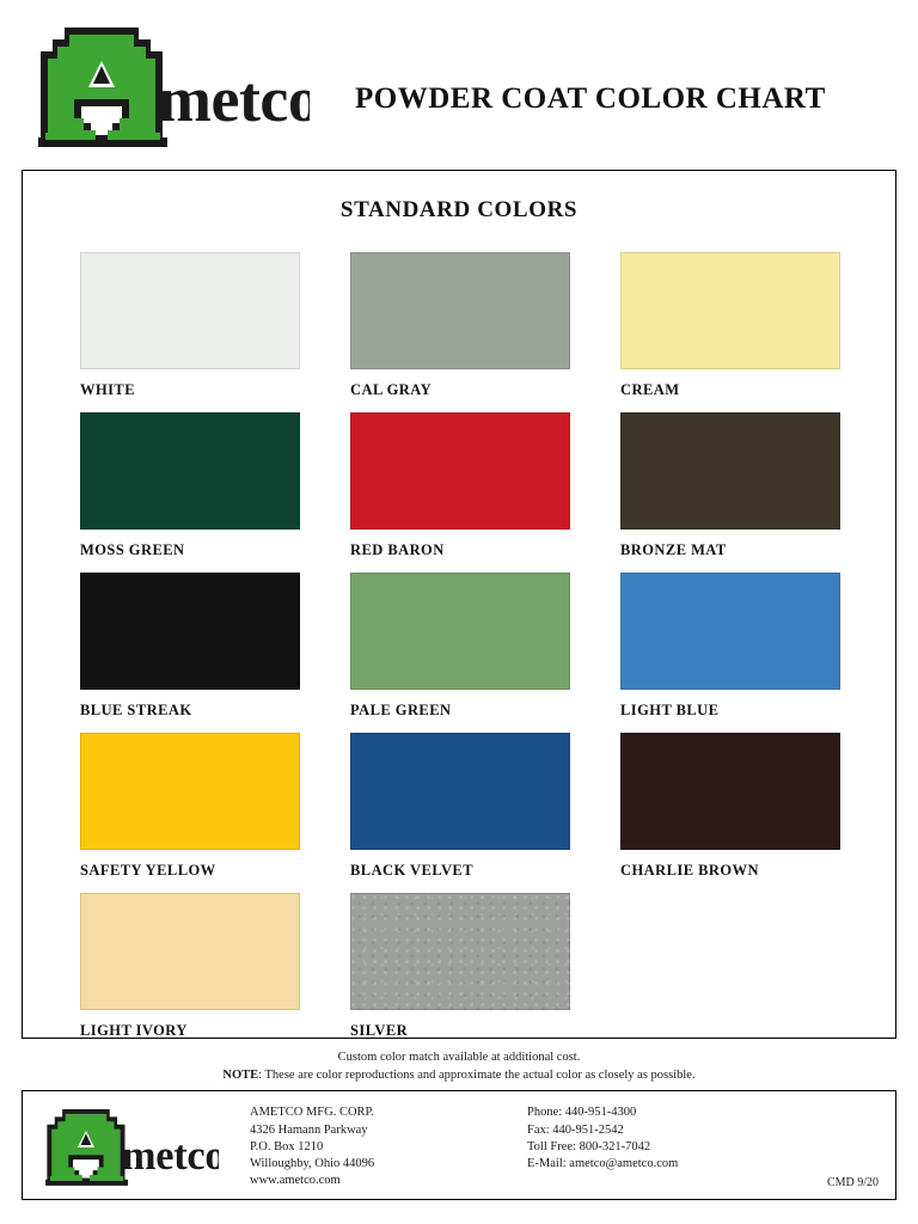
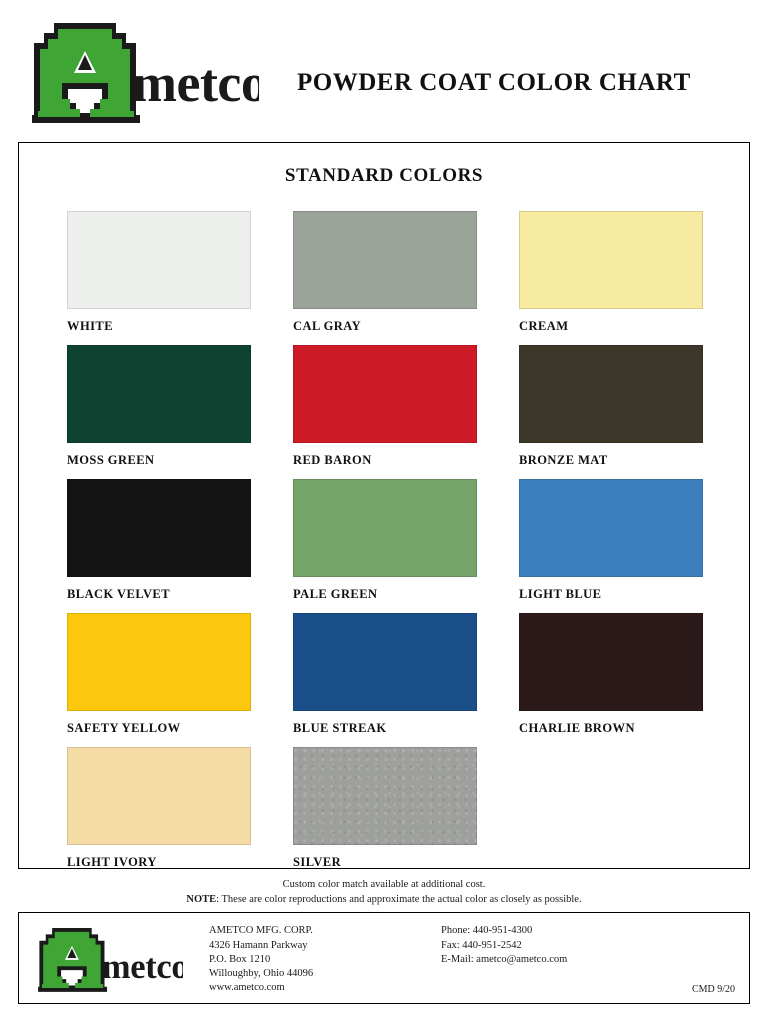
  metco
  POWDER COAT COLOR CHART
  STANDARD COLORS
  WHITE
  CAL GRAY
  CREAM
  MOSS GREEN
  RED BARON
  BRONZE MAT
- BLUE STREAK
+ BLACK VELVET
  PALE GREEN
  LIGHT BLUE
  SAFETY YELLOW
- BLACK VELVET
+ BLUE STREAK
  CHARLIE BROWN
  LIGHT IVORY
  SILVER
  Custom color match available at additional cost.
  NOTE: These are color reproductions and approximate the actual color as closely as possible.
  metco
  AMETCO MFG. CORP.
  4326 Hamann Parkway
  P.O. Box 1210
  Willoughby, Ohio 44096
  www.ametco.com
  Phone: 440-951-4300
  Fax: 440-951-2542
- Toll Free: 800-321-7042
  E-Mail: ametco@ametco.com
  CMD 9/20
